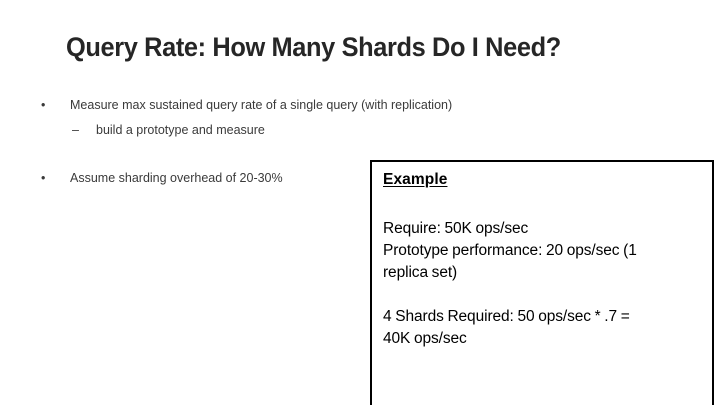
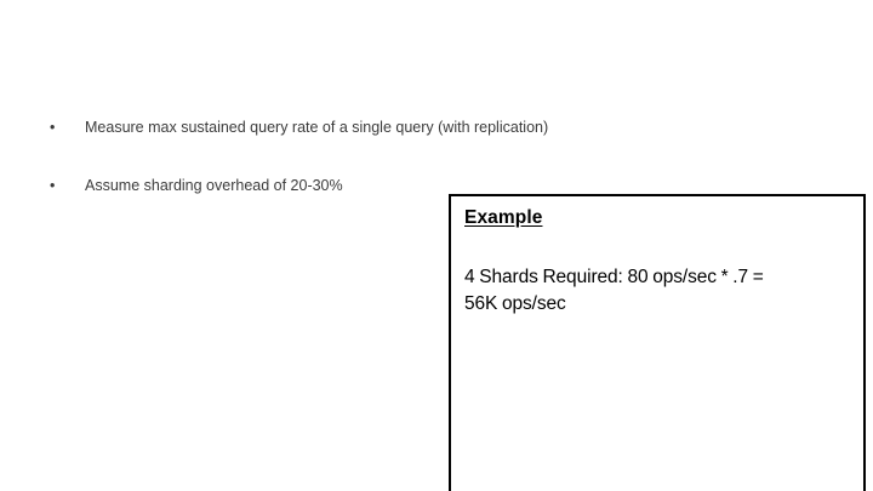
- Query Rate: How Many Shards Do I Need?
  •
  Measure max sustained query rate of a single query (with replication)
- –
- build a prototype and measure
  •
  Assume sharding overhead of 20-30%
  Example
- Require: 50K ops/sec
- Prototype performance: 20 ops/sec (1
- replica set)
- 4 Shards Required: 50 ops/sec * .7 =
+ 4 Shards Required: 80 ops/sec * .7 =
- 40K ops/sec
+ 56K ops/sec
